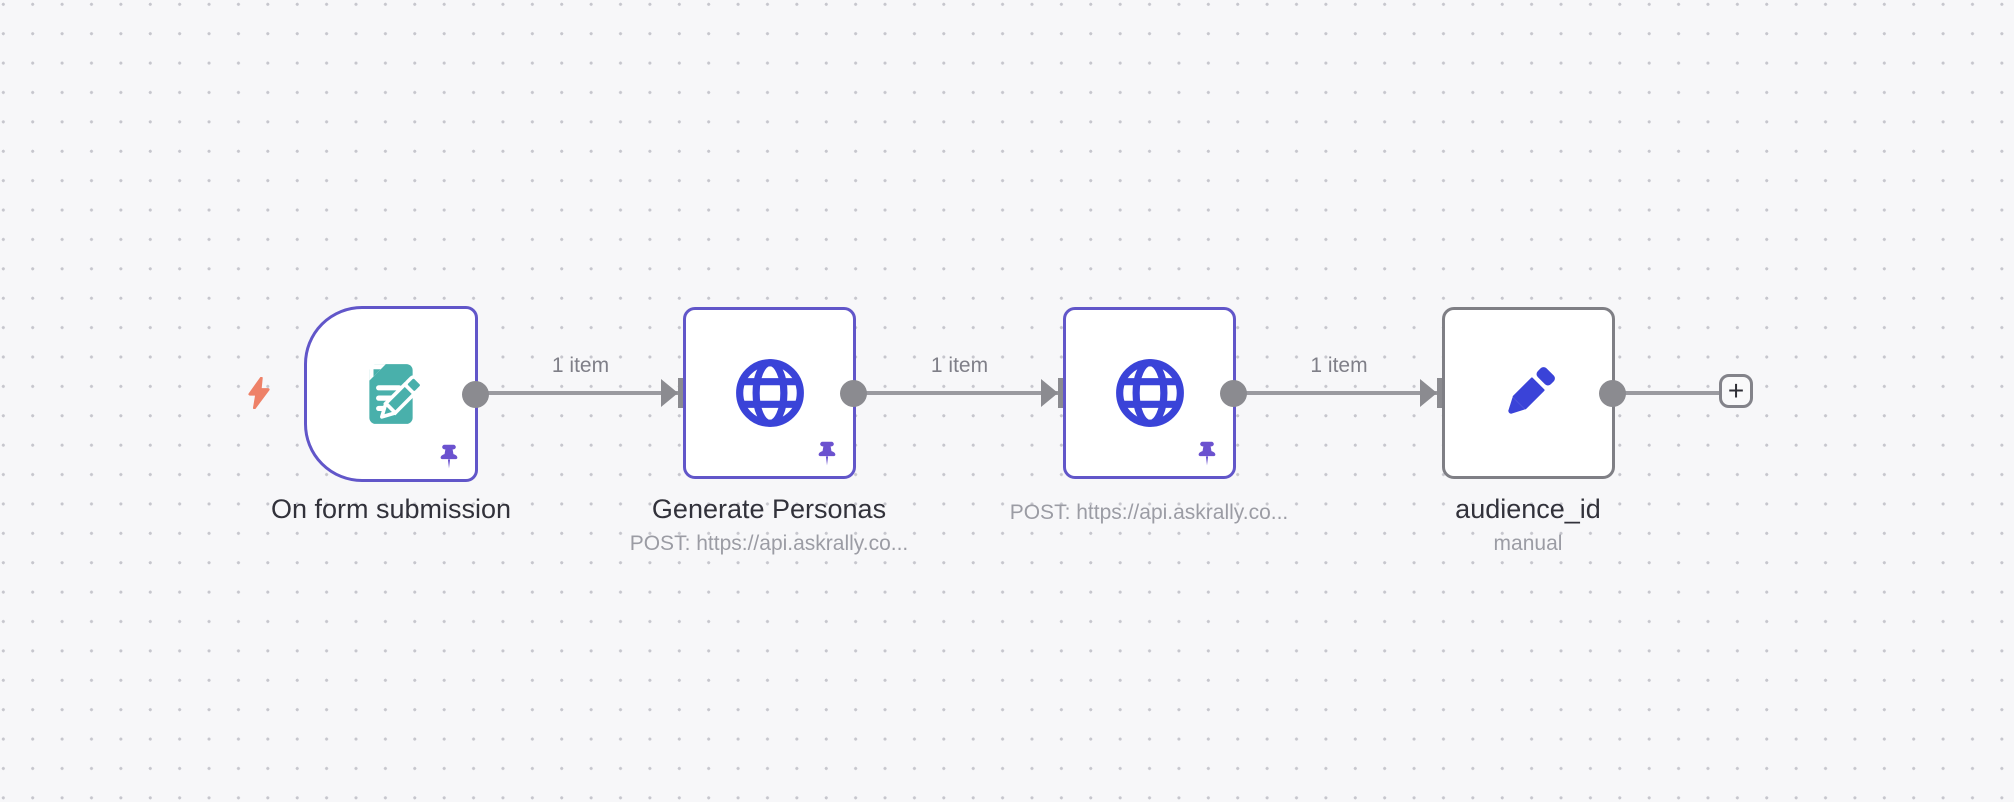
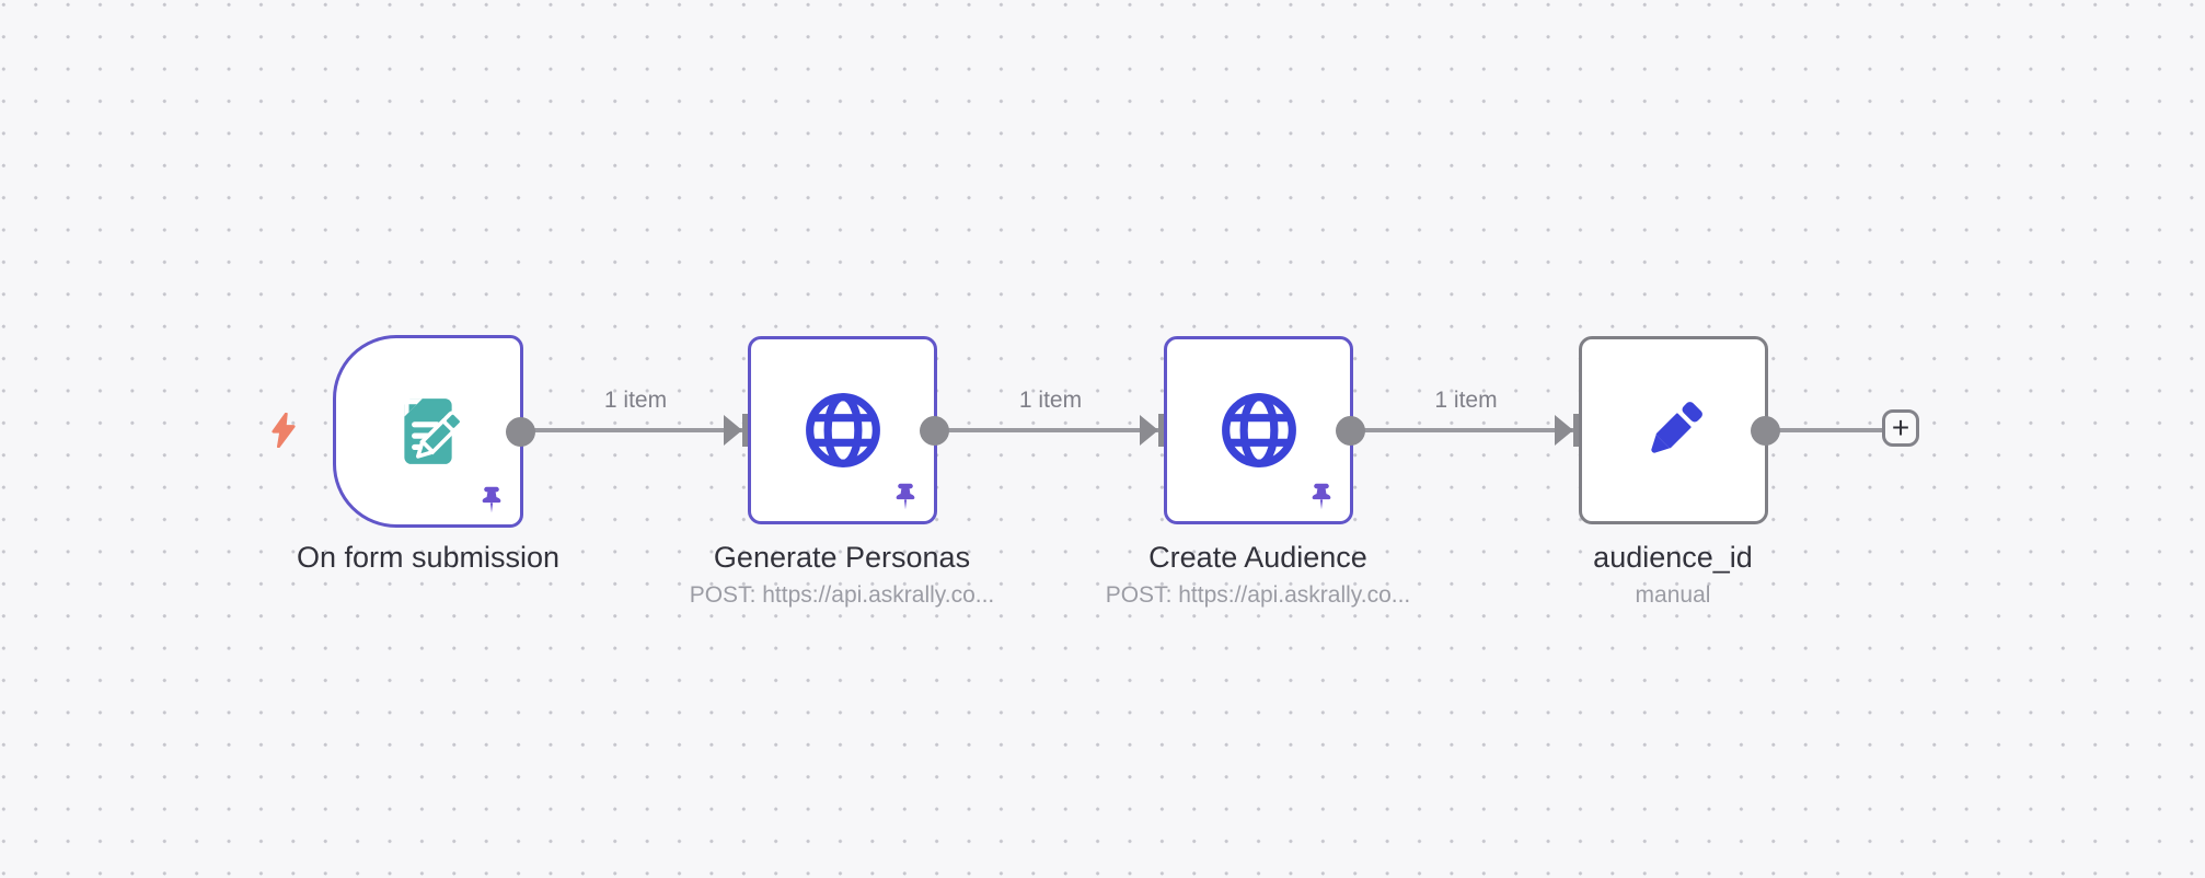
  1 item
  1 item
  1 item
  +
  On form submission
  Generate Personas
  POST: https://api.askrally.co...
+ Create Audience
  POST: https://api.askrally.co...
  audience_id
  manual
